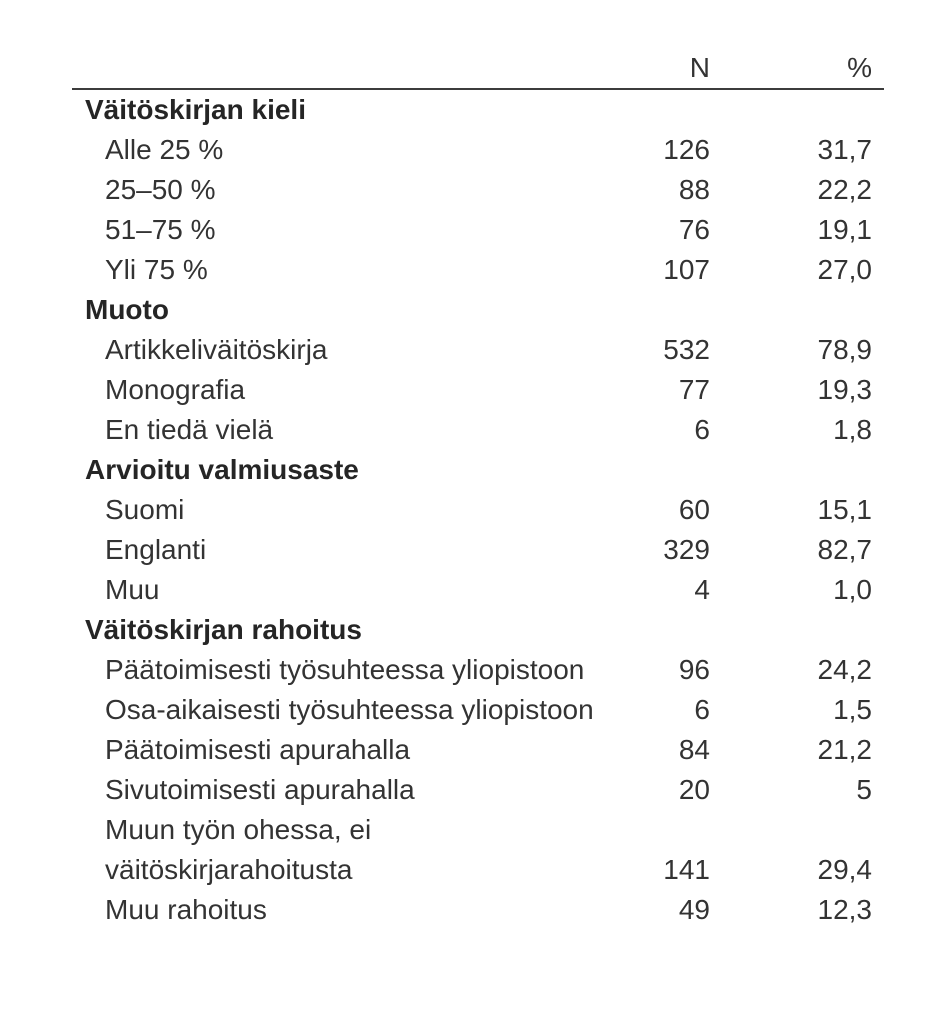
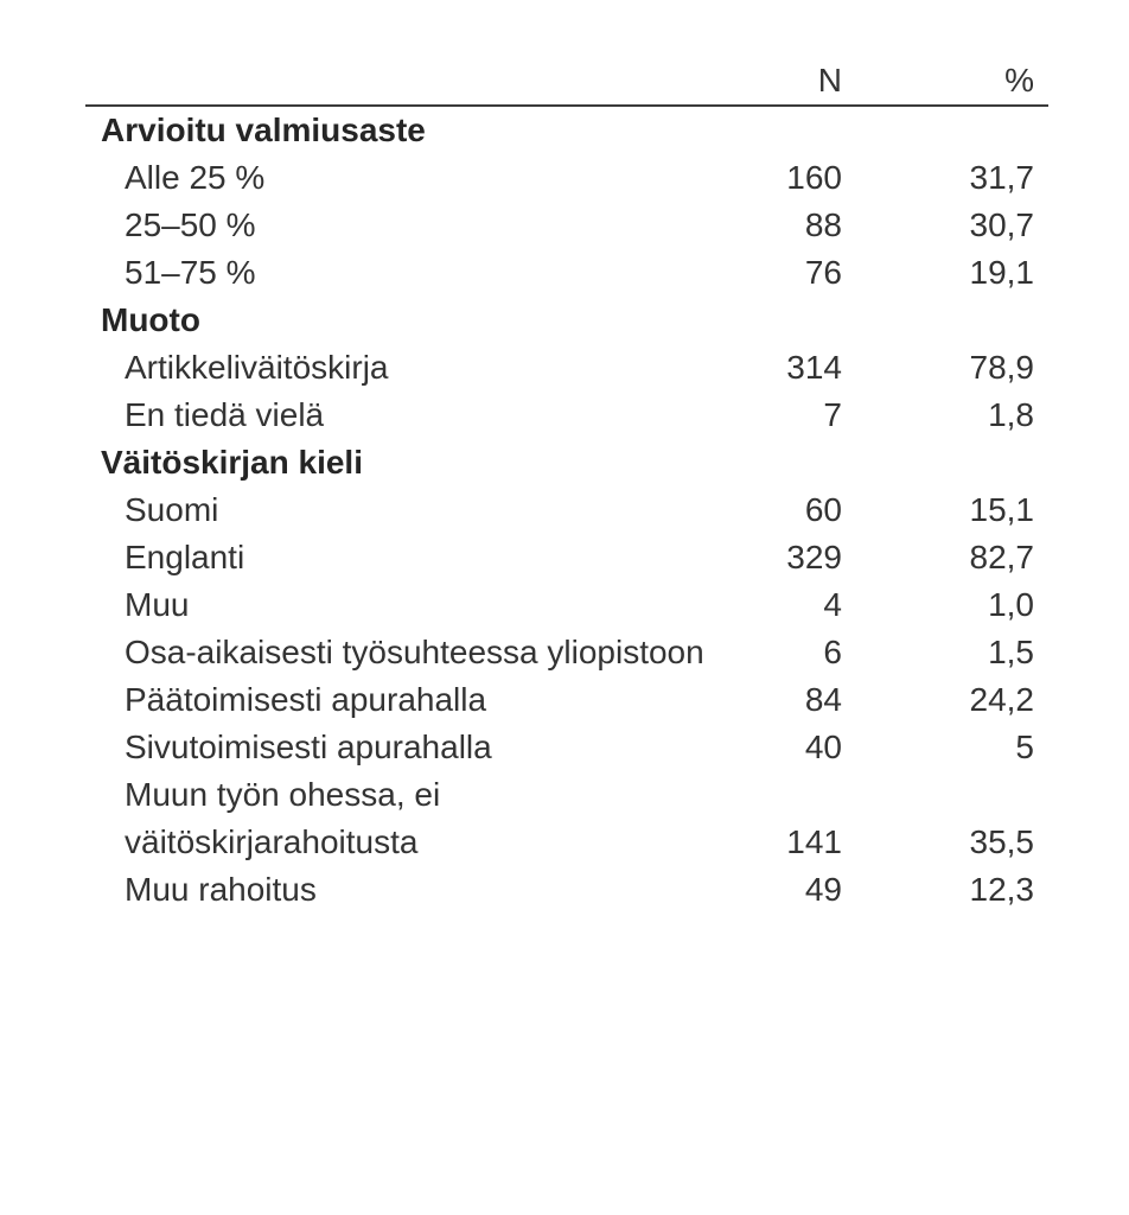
  	N	%
- Väitöskirjan kieli
+ Arvioitu valmiusaste
- Alle 25 %	126	31,7
+ Alle 25 %	160	31,7
- 25–50 %	88	22,2
+ 25–50 %	88	30,7
  51–75 %	76	19,1
- Yli 75 %	107	27,0
  Muoto
- Artikkeliväitöskirja	532	78,9
+ Artikkeliväitöskirja	314	78,9
- Monografia	77	19,3
- En tiedä vielä	6	1,8
+ En tiedä vielä	7	1,8
- Arvioitu valmiusaste
+ Väitöskirjan kieli
  Suomi	60	15,1
  Englanti	329	82,7
  Muu	4	1,0
- Väitöskirjan rahoitus
- Päätoimisesti työsuhteessa yliopistoon	96	24,2
  Osa-aikaisesti työsuhteessa yliopistoon	6	1,5
- Päätoimisesti apurahalla	84	21,2
+ Päätoimisesti apurahalla	84	24,2
- Sivutoimisesti apurahalla	20	5
+ Sivutoimisesti apurahalla	40	5
- Muun työn ohessa, eiväitöskirjarahoitusta	141	29,4
+ Muun työn ohessa, eiväitöskirjarahoitusta	141	35,5
  Muu rahoitus	49	12,3
